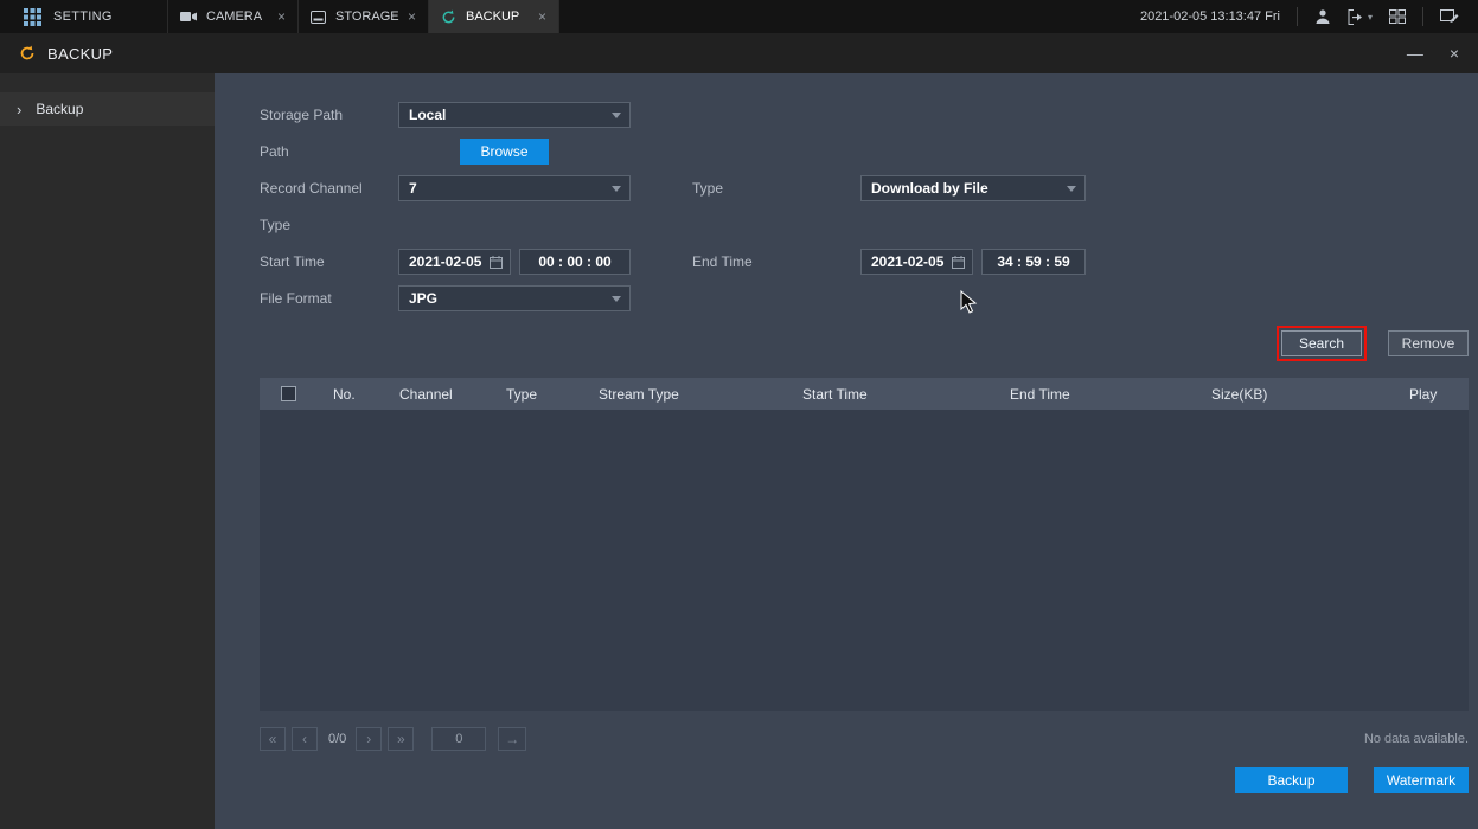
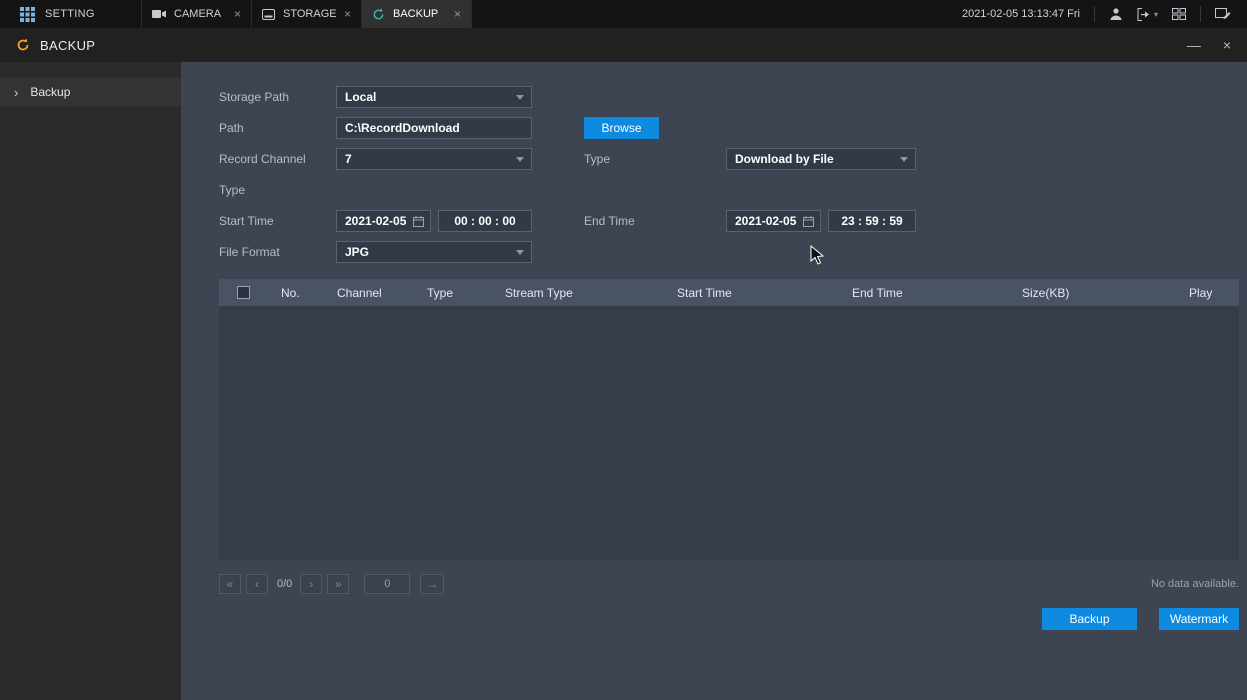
  SETTING
  CAMERA
  ×
  STORAGE
  ×
  BACKUP
  ×
  2021-02-05 13:13:47 Fri
  ▾
  BACKUP
  —
  ×
  ›
  Backup
  Storage Path
  Local
  Path
+ C:\RecordDownload
  Browse
  Record Channel
  7
  Type
  Download by File
  Type
  Start Time
  2021-02-05
  00 : 00 : 00
  End Time
  2021-02-05
- 34 : 59 : 59
+ 23 : 59 : 59
  File Format
  JPG
- Search
- Remove
  No.
  Channel
  Type
  Stream Type
  Start Time
  End Time
  Size(KB)
  Play
  «
  ‹
  0/0
  ›
  »
  0
  →
  No data available.
  Backup
  Watermark
